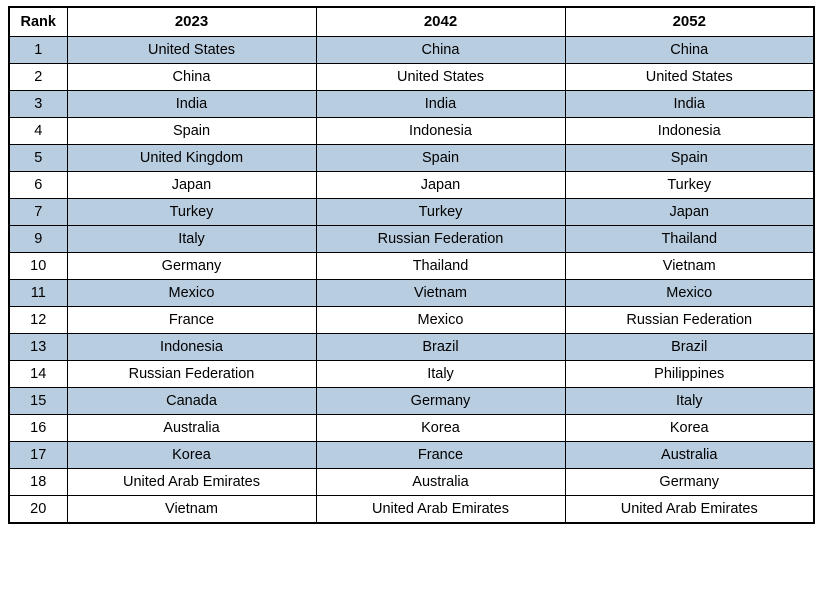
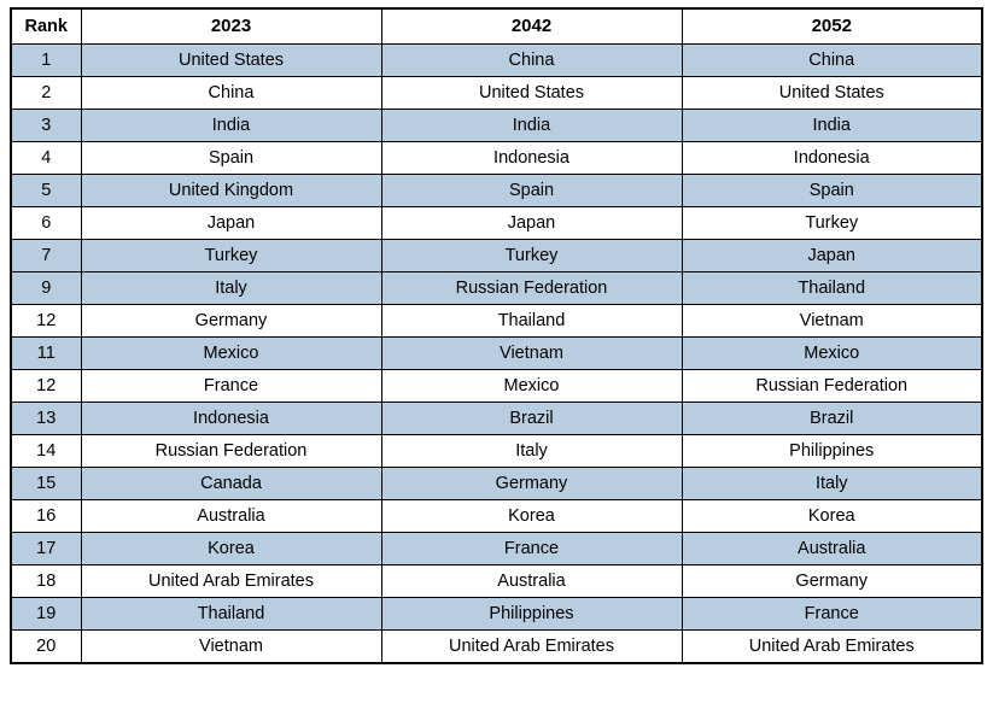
  Rank	2023	2042	2052
  1	United States	China	China
  2	China	United States	United States
  3	India	India	India
  4	Spain	Indonesia	Indonesia
  5	United Kingdom	Spain	Spain
  6	Japan	Japan	Turkey
  7	Turkey	Turkey	Japan
  9	Italy	Russian Federation	Thailand
- 10	Germany	Thailand	Vietnam
+ 12	Germany	Thailand	Vietnam
  11	Mexico	Vietnam	Mexico
  12	France	Mexico	Russian Federation
  13	Indonesia	Brazil	Brazil
  14	Russian Federation	Italy	Philippines
  15	Canada	Germany	Italy
  16	Australia	Korea	Korea
  17	Korea	France	Australia
  18	United Arab Emirates	Australia	Germany
+ 19	Thailand	Philippines	France
  20	Vietnam	United Arab Emirates	United Arab Emirates
